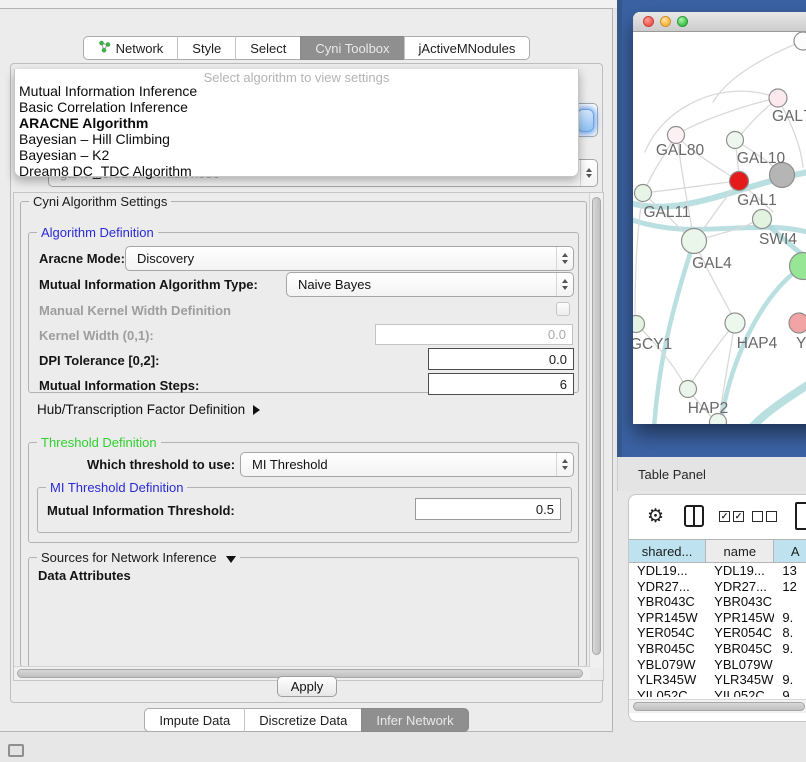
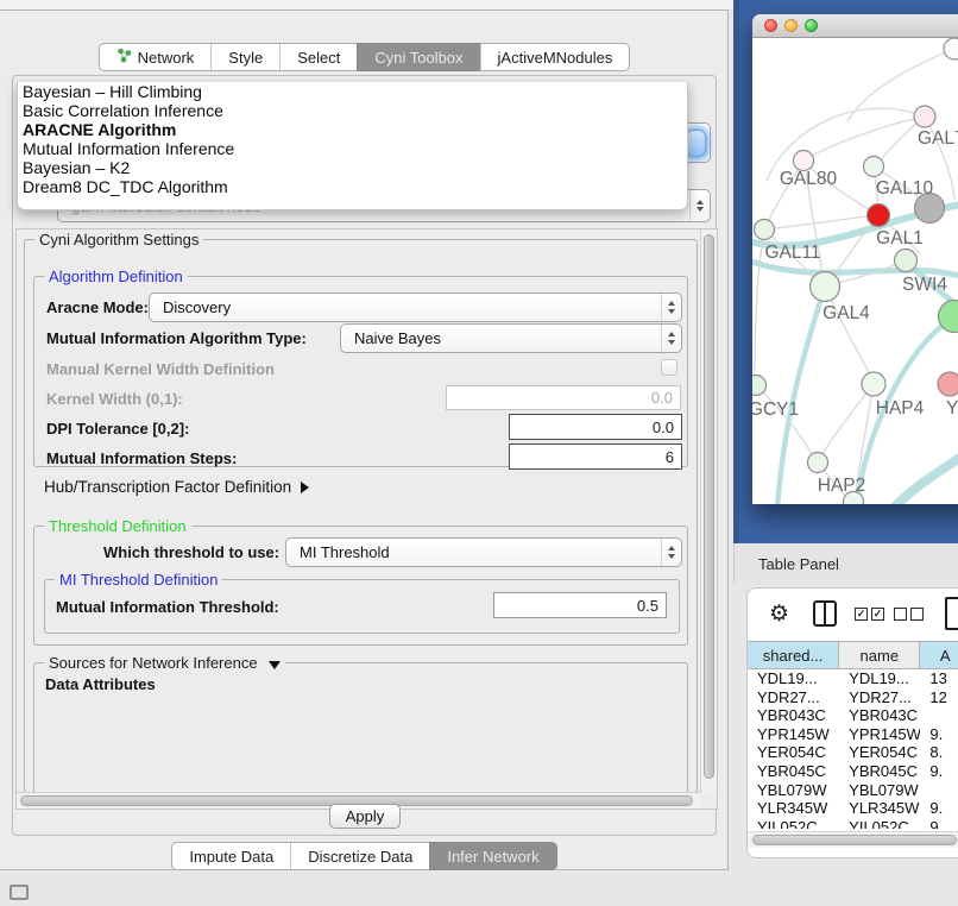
  Network
  Style
  Select
  Cyni Toolbox
  jActiveMNodules
- Select algorithm to view settings
- Mutual Information Inference
+ Bayesian – Hill Climbing
  Basic Correlation Inference
  ARACNE Algorithm
- Bayesian – Hill Climbing
+ Mutual Information Inference
  Bayesian – K2
  Dream8 DC_TDC Algorithm
  Cyni Algorithm Settings
  Algorithm Definition
  Aracne Mode:
  Discovery
  Mutual Information Algorithm Type:
  Naive Bayes
  Manual Kernel Width Definition
  Kernel Width (0,1):
  0.0
  DPI Tolerance [0,2]:
  0.0
  Mutual Information Steps:
  6
  Hub/Transcription Factor Definition
  Threshold Definition
  Which threshold to use:
  MI Threshold
  MI Threshold Definition
  Mutual Information Threshold:
  0.5
  Sources for Network Inference
  Data Attributes
  Apply
  Impute Data
  Discretize Data
  Infer Network
  GAL
  GAL80
  GAL10
  GAL1
  GAL11
  SWI4
  GAL4
  GCY1
  HAP4
  Y
  HAP2
  Table Panel
  ⚙
  ✓
  ✓
  shared...
  name
  A
  YDL19...
  YDL19...
  13
  YDR27...
  YDR27...
  12
  YBR043C
  YBR043C
  YPR145W
  YPR145W
  9.
  YER054C
  YER054C
  8.
  YBR045C
  YBR045C
  9.
  YBL079W
  YBL079W
  YLR345W
  YLR345W
  9.
  YIL052C
  YIL052C
  9.
